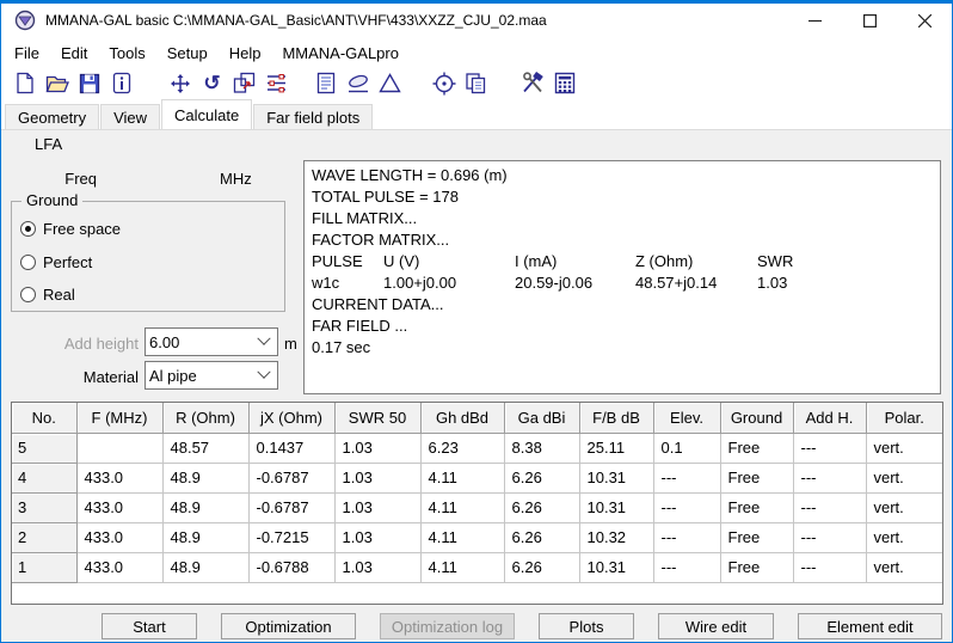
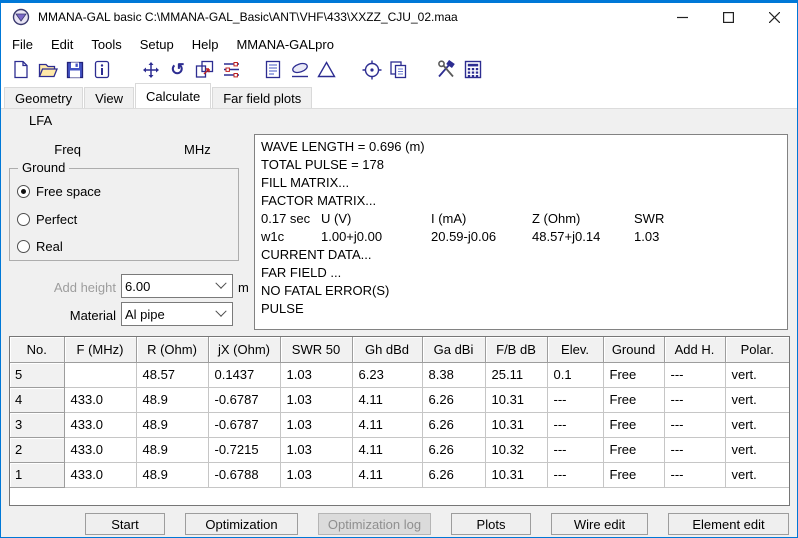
  MMANA-GAL basic C:\MMANA-GAL_Basic\ANT\VHF\433\XXZZ_CJU_02.maa
  File
  Edit
  Tools
  Setup
  Help
  MMANA-GALpro
  ↺
  Geometry
  View
  Calculate
  Far field plots
  LFA
  Freq
  MHz
  Ground
  Free space
  Perfect
  Real
  Add height
  6.00
  m
  Material
  Al pipe
  WAVE LENGTH = 0.696 (m)
  TOTAL PULSE = 178
  FILL MATRIX...
  FACTOR MATRIX...
- PULSE U (V) I (mA) Z (Ohm) SWR
+ 0.17 sec U (V) I (mA) Z (Ohm) SWR
  w1c 1.00+j0.00 20.59-j0.06 48.57+j0.14 1.03
  CURRENT DATA...
  FAR FIELD ...
+ NO FATAL ERROR(S)
- 0.17 sec
+ PULSE
  No.	F (MHz)	R (Ohm)	jX (Ohm)	SWR 50	Gh dBd	Ga dBi	F/B dB	Elev.	Ground	Add H.	Polar.
  5		48.57	0.1437	1.03	6.23	8.38	25.11	0.1	Free	---	vert.
  4	433.0	48.9	-0.6787	1.03	4.11	6.26	10.31	---	Free	---	vert.
  3	433.0	48.9	-0.6787	1.03	4.11	6.26	10.31	---	Free	---	vert.
  2	433.0	48.9	-0.7215	1.03	4.11	6.26	10.32	---	Free	---	vert.
  1	433.0	48.9	-0.6788	1.03	4.11	6.26	10.31	---	Free	---	vert.
  Start
  Optimization
  Optimization log
  Plots
  Wire edit
  Element edit
